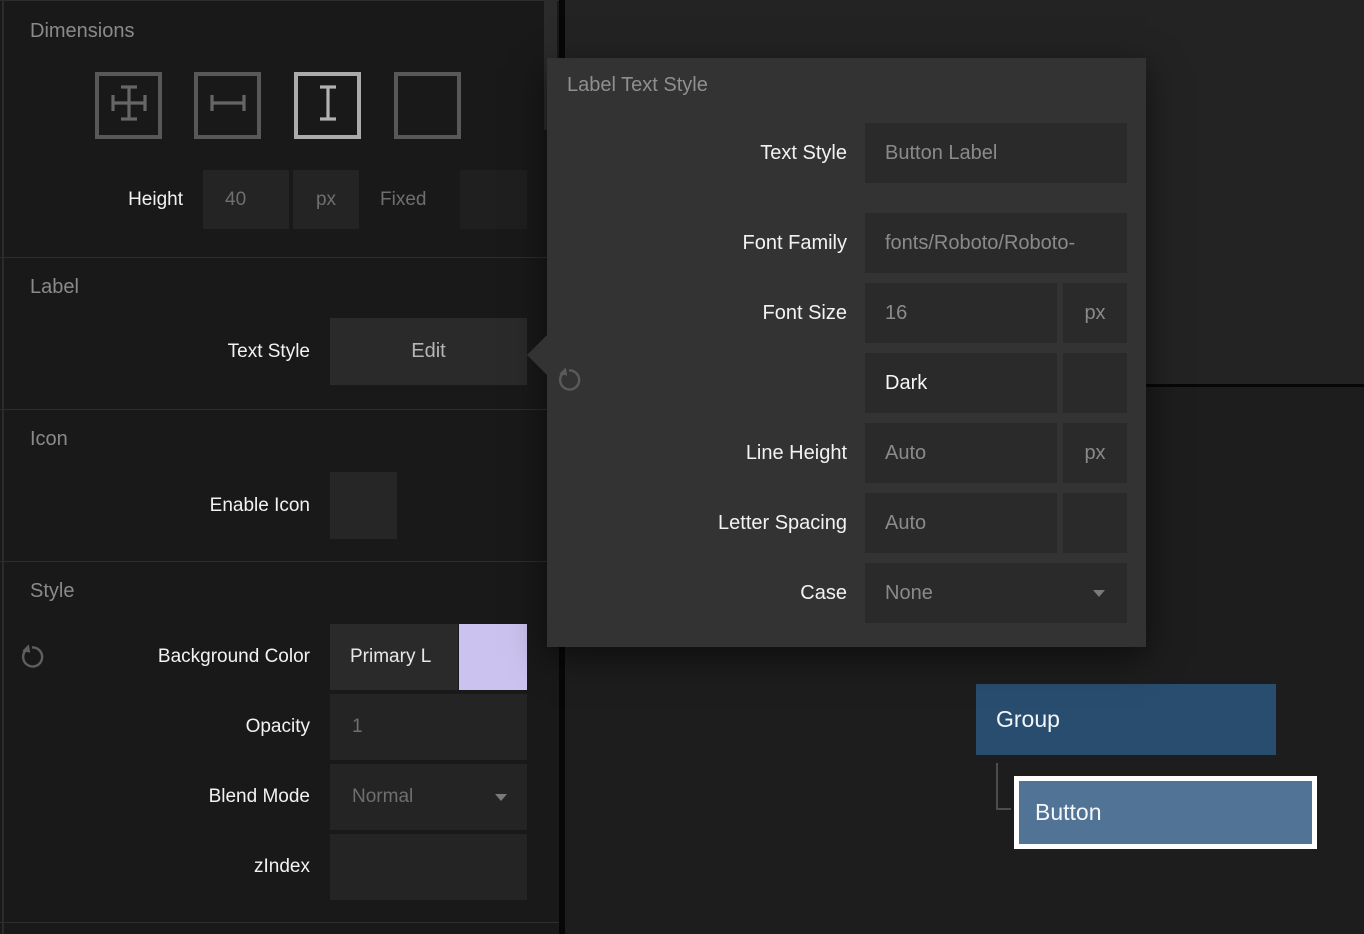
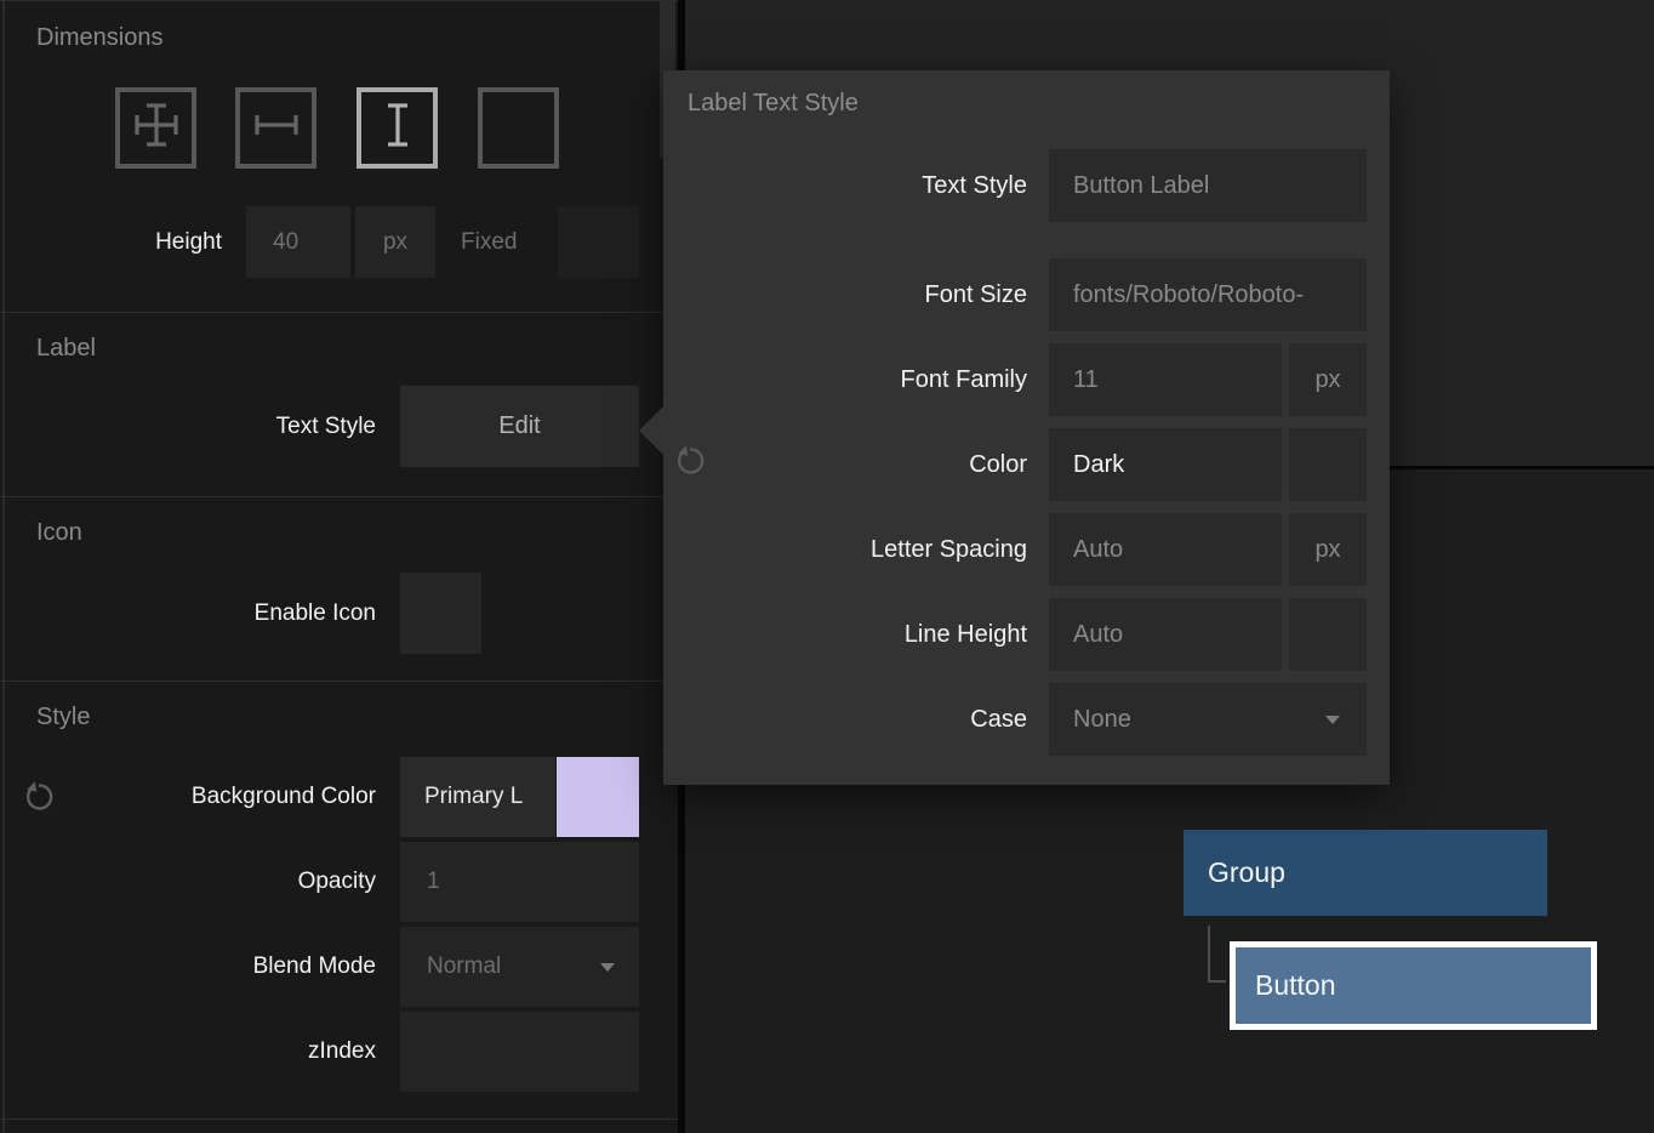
  Group
  Button
  Dimensions
  Height
  40
  px
  Fixed
  Label
  Text Style
  Edit
  Icon
  Enable Icon
  Style
  Background Color
  Primary L
  Opacity
  1
  Blend Mode
  Normal
  zIndex
  Label Text Style
  Text Style
  Button Label
- Font Family
+ Font Size
  fonts/Roboto/Roboto-
- Font Size
+ Font Family
- 16
+ 11
  px
+ Color
  Dark
- Line Height
+ Letter Spacing
  Auto
  px
- Letter Spacing
+ Line Height
  Auto
  Case
  None
